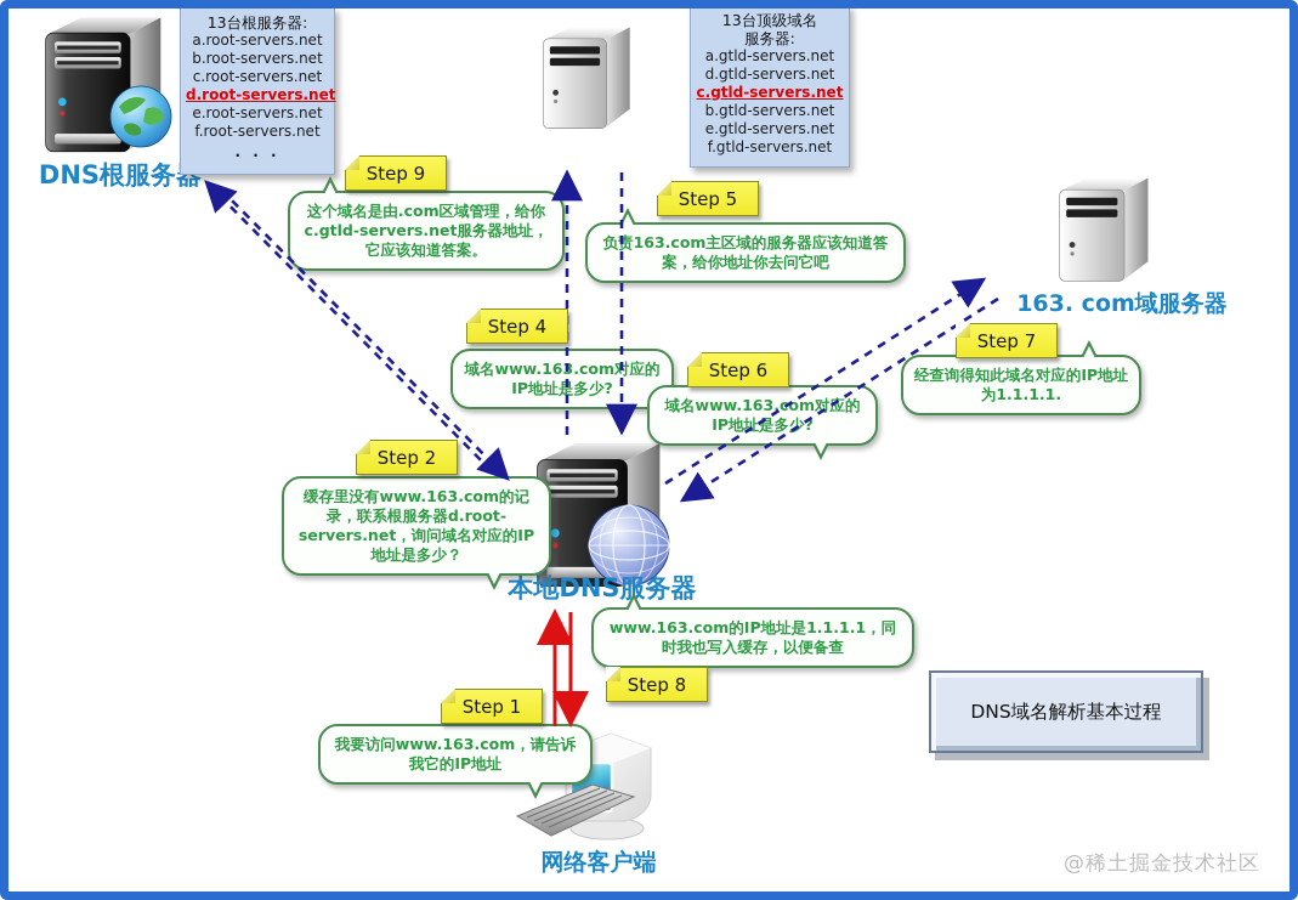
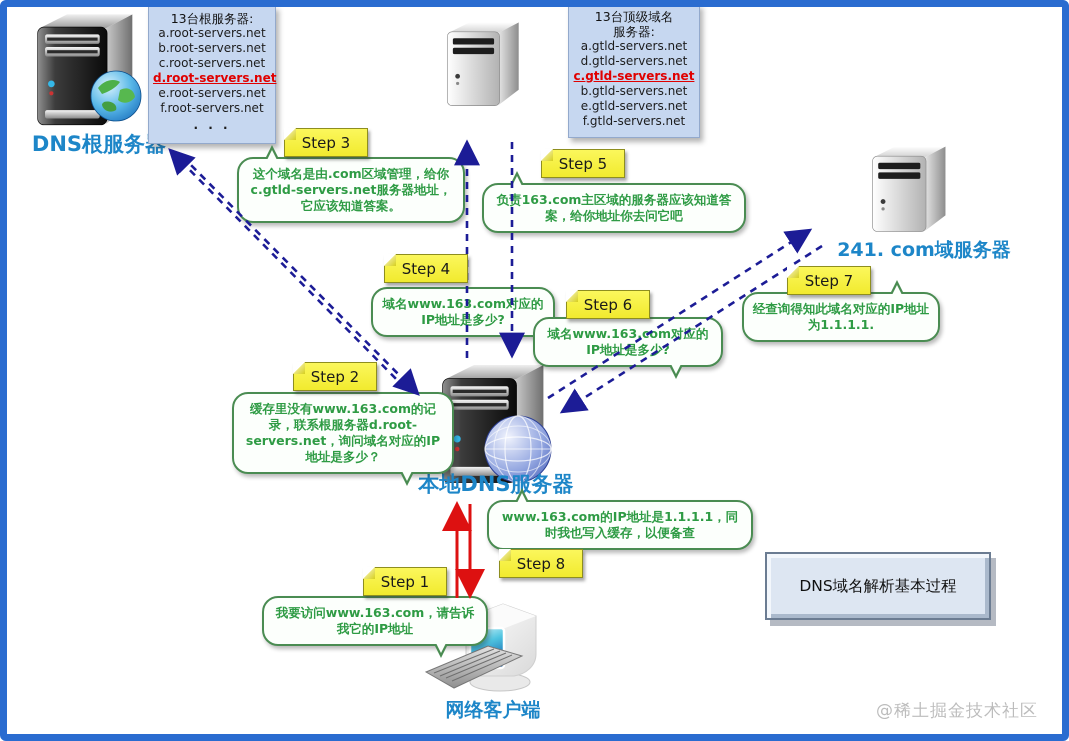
  DNS根服务器
  13台根服务器:
  a.root-servers.net
  b.root-servers.net
  c.root-servers.net
  d.root-servers.ne
  e.root-servers.net
  f.root-servers.net
  . . .
  13台顶级域名
  服务器:
  a.gtld-servers.net
  d.gtld-servers.net
  c.gtld-servers.net
  b.gtld-servers.net
  e.gtld-servers.net
  f.gtld-servers.net
- 163. com域服务器
+ 241. com域服务器
  本地DNS服务器
  网络客户端
  我要访问www.163.com，请告诉我它的IP地址
  缓存里没有www.163.com的记录，联系根服务器d.root-servers.net，询问域名对应的IP地址是多少？
  这个域名是由.com区域管理，给你c.gtld-servers.net服务器地址，它应该知道答案。
  域名www.16.com应的IP地址是多少?
  负责163.com主区域的服务器应该知道答案，给你地址你去问它吧
  域名www.163.com对应的IP地址是多少?
  经查询得知此域名对应的IP地址为1.1.1.1.
  www.163.com的IP地址是1.1.1.1，同时我也写入缓存，以便备查
  Step 1
  Step 2
- Step 9
+ Step 3
  Step 4
  Step 5
  Step 6
  Step 7
  Step 8
  DNS域名解析基本过程
  @稀土掘金技术社区
